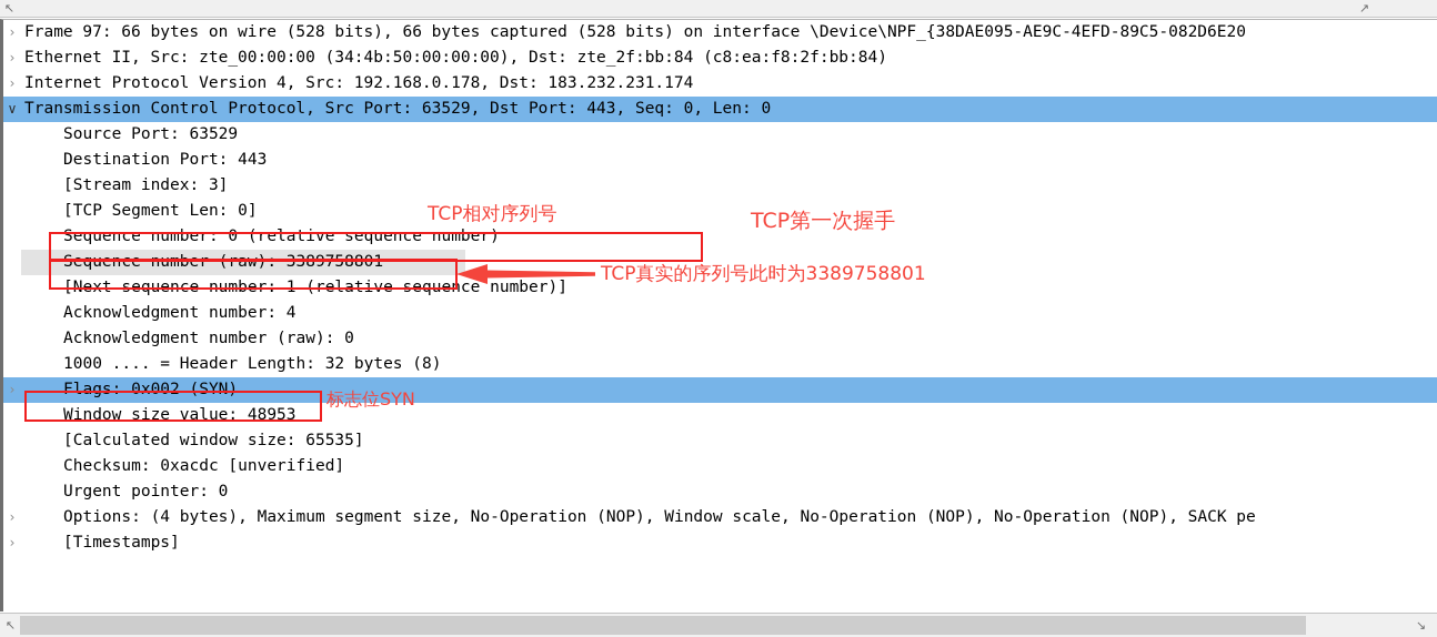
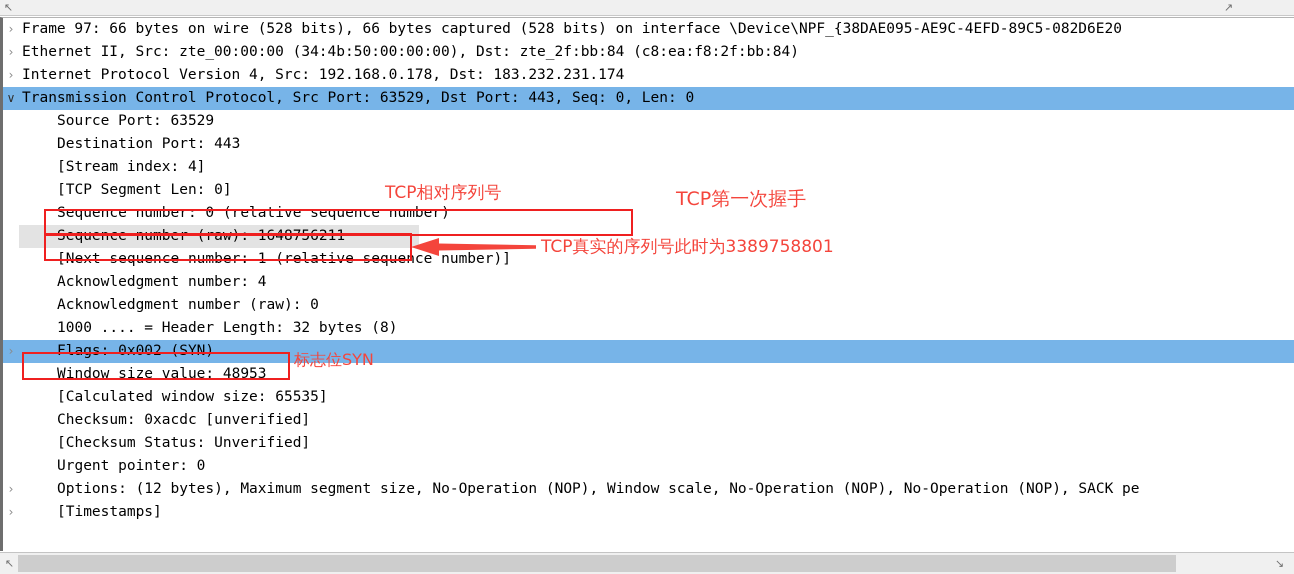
  ↖
  ↗
  › Frame 97: 66 bytes on wire (528 bits), 66 bytes captured (528 bits) on interface \Device\NPF_{38DAE095-AE9C-4EFD-89C5-082D6E20
  › Ethernet II, Src: zte_00:00:00 (34:4b:50:00:00:00), Dst: zte_2f:bb:84 (c8:ea:f8:2f:bb:84)
  › Internet Protocol Version 4, Src: 192.168.0.178, Dst: 183.232.231.174
  ∨ Transmission Control Protocol, Src Port: 63529, Dst Port: 443, Seq: 0, Len: 0
  Source Port: 63529
  Destination Port: 443
- [Stream index: 3]
+ [Stream index: 4]
  [TCP Segment Len: 0]
  Sequence number: 0 (relative sequence number)
- Sequence number (raw): 3389758801
+ Sequence number (raw): 1648756211
  [Next sequence number: 1 (relative sequence number)]
  Acknowledgment number: 4
  Acknowledgment number (raw): 0
  1000 .... = Header Length: 32 bytes (8)
  › Flags: 0x002 (SYN)
  Window size value: 48953
  [Calculated window size: 65535]
  Checksum: 0xacdc [unverified]
+ [Checksum Status: Unverified]
  Urgent pointer: 0
- › Options: (4 bytes), Maximum segment size, No-Operation (NOP), Window scale, No-Operation (NOP), No-Operation (NOP), SACK pe
+ › Options: (12 bytes), Maximum segment size, No-Operation (NOP), Window scale, No-Operation (NOP), No-Operation (NOP), SACK pe
  › [Timestamps]
  TCP相对序列号
  TCP第一次握手
  TCP真实的序列号此时为3389758801
  标志位SYN
  ↖
  ↘
